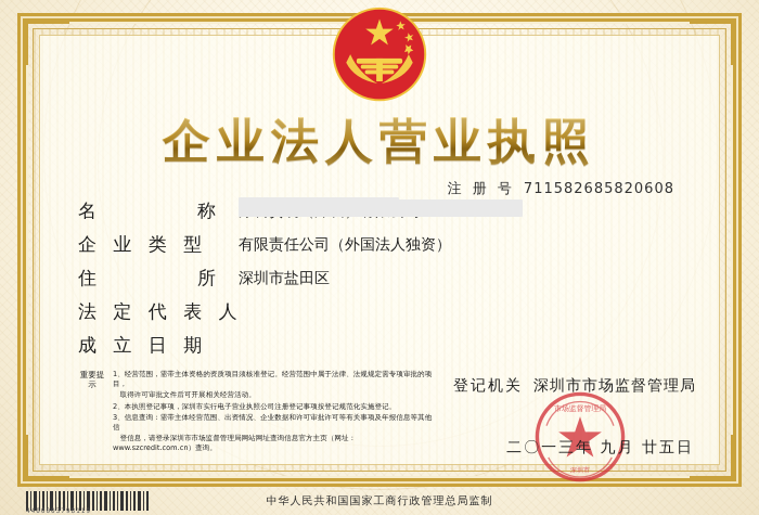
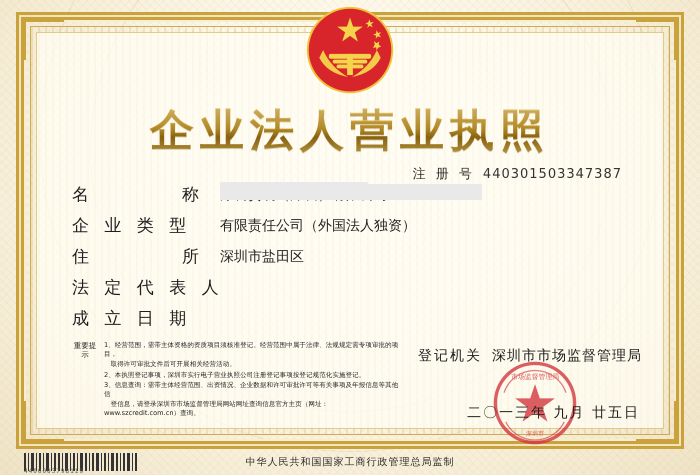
  企业法人营业执照
  注 册 号
- 711582685820608
+ 440301503347387
  名 称
  企 业 类 型
  有限责任公司（外国法人独资）
  住 所
  深圳市盐田区
  法 定 代 表 人
  成 立 日 期
  重要提示
  1、经营范围，需带主体资格的资质项目须核准登记。经营范围中属于法律、法规规定需专项审批的项目，
  取得许可审批文件后可开展相关经营活动。
  2、本执照登记事项，深圳市实行电子营业执照公司注册登记事项按登记规范化实施登记。
  3、信息查询：需带主体经营范围、出资情况、企业数据和许可审批许可等有关事项及年报信息等其他信
  登信息，请登录深圳市市场监督管理局网站网址查询信息官方主页（网址：www.szcredit.com.cn）查询。
  登记机关
  深圳市市场监督管理局
  市场监督管理局
  二〇一三年 九月 廿五日
  中华人民共和国国家工商行政管理总局监制
